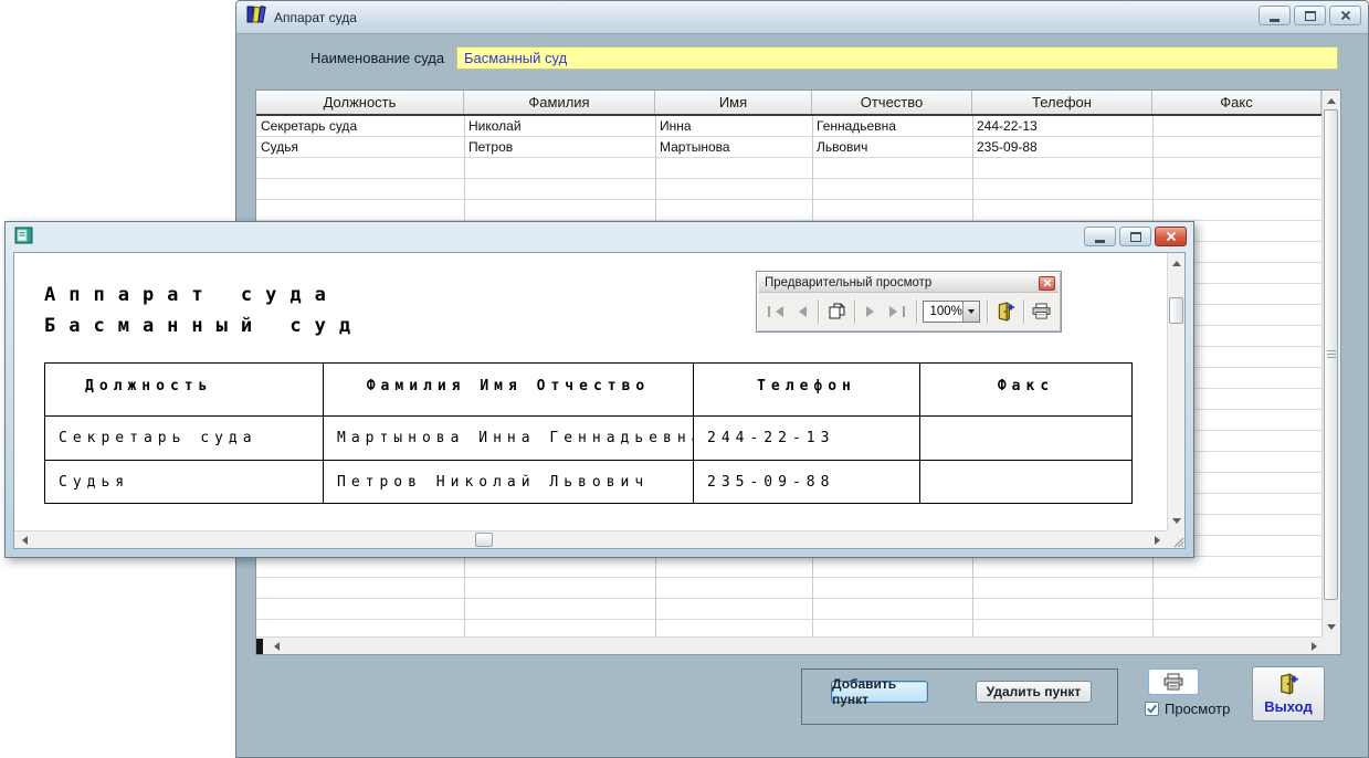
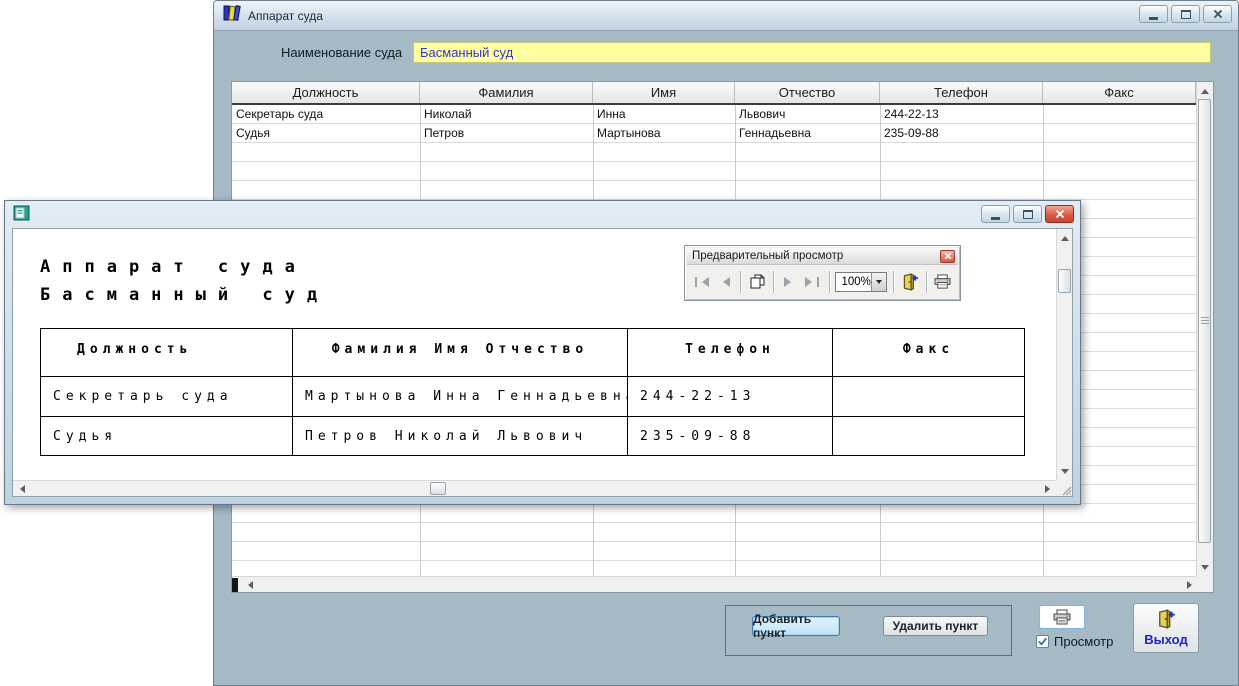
  Аппарат суда
  Наименование суда
  Басманный суд
  Должность
  Фамилия
  Имя
  Отчество
  Телефон
  Факс
  Секретарь суда
  Николай
  Инна
- Геннадьевна
+ Львович
  244-22-13
  Судья
  Петров
  Мартынова
- Львович
+ Геннадьевна
  235-09-88
  Добавить пункт
  Удалить пункт
  Просмотр
  Выход
  Аппарат суда
  Басманный суд
  Предварительный просмотр
  100%
  Должность
  Фамилия Имя Отчество
  Телефон
  Факс
  Секретарь суда
  Мартынова Инна Геннадьевн
  244-22-13
  Судья
  Петров Николай Львович
  235-09-88
